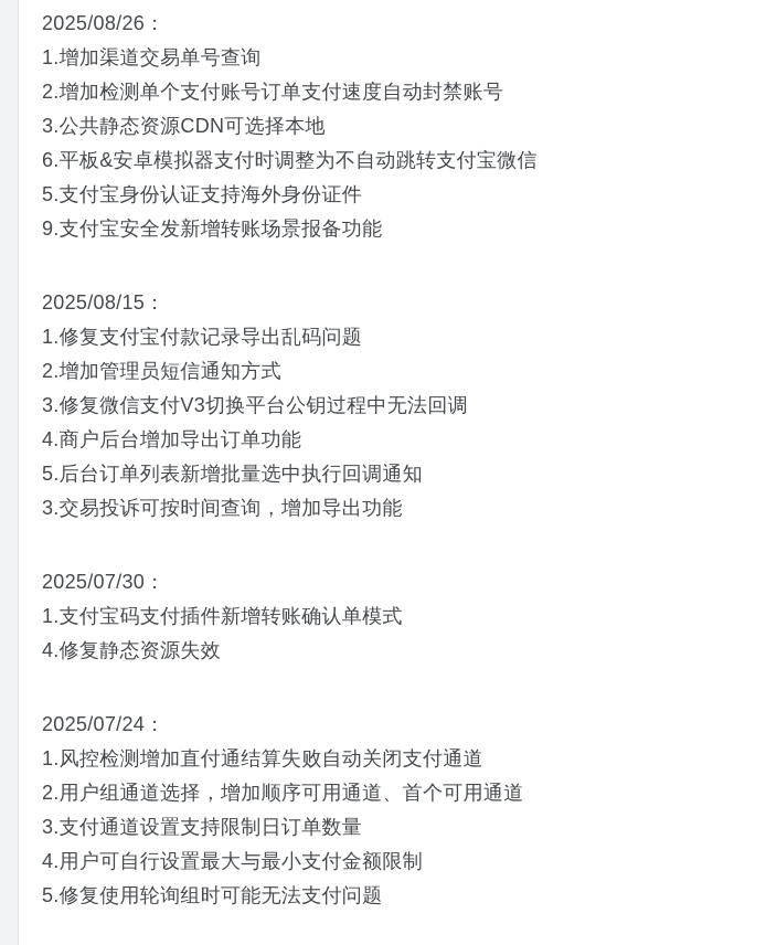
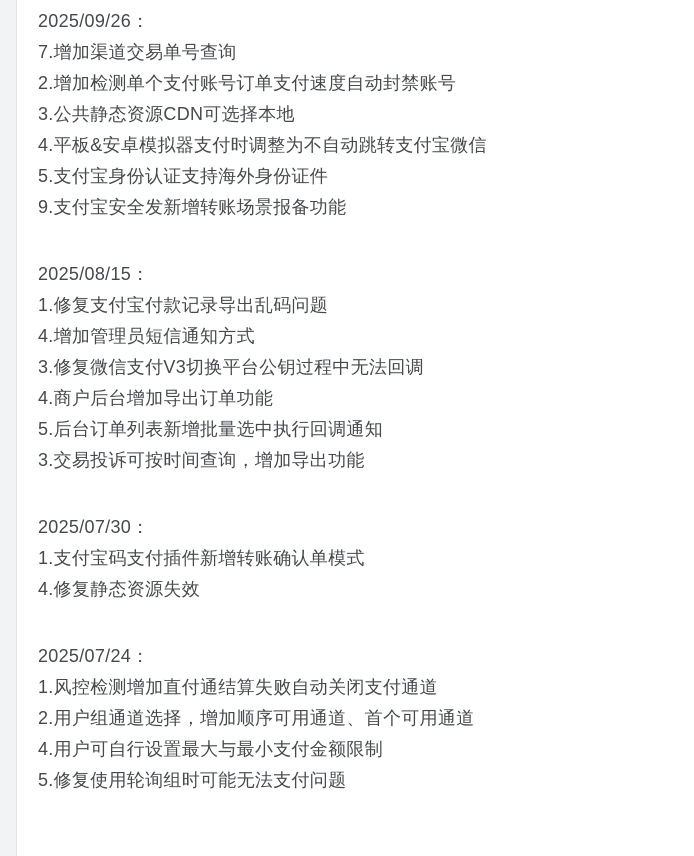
- 2025/08/26：
+ 2025/09/26：
- 1.增加渠道交易单号查询
+ 7.增加渠道交易单号查询
  2.增加检测单个支付账号订单支付速度自动封禁账号
  3.公共静态资源CDN可选择本地
- 6.平板&安卓模拟器支付时调整为不自动跳转支付宝微信
+ 4.平板&安卓模拟器支付时调整为不自动跳转支付宝微信
  5.支付宝身份认证支持海外身份证件
  9.支付宝安全发新增转账场景报备功能
  2025/08/15：
  1.修复支付宝付款记录导出乱码问题
- 2.增加管理员短信通知方式
+ 4.增加管理员短信通知方式
  3.修复微信支付V3切换平台公钥过程中无法回调
  4.商户后台增加导出订单功能
  5.后台订单列表新增批量选中执行回调通知
  3.交易投诉可按时间查询，增加导出功能
  2025/07/30：
  1.支付宝码支付插件新增转账确认单模式
  4.修复静态资源失效
  2025/07/24：
  1.风控检测增加直付通结算失败自动关闭支付通道
  2.用户组通道选择，增加顺序可用通道、首个可用通道
- 3.支付通道设置支持限制日订单数量
  4.用户可自行设置最大与最小支付金额限制
  5.修复使用轮询组时可能无法支付问题
